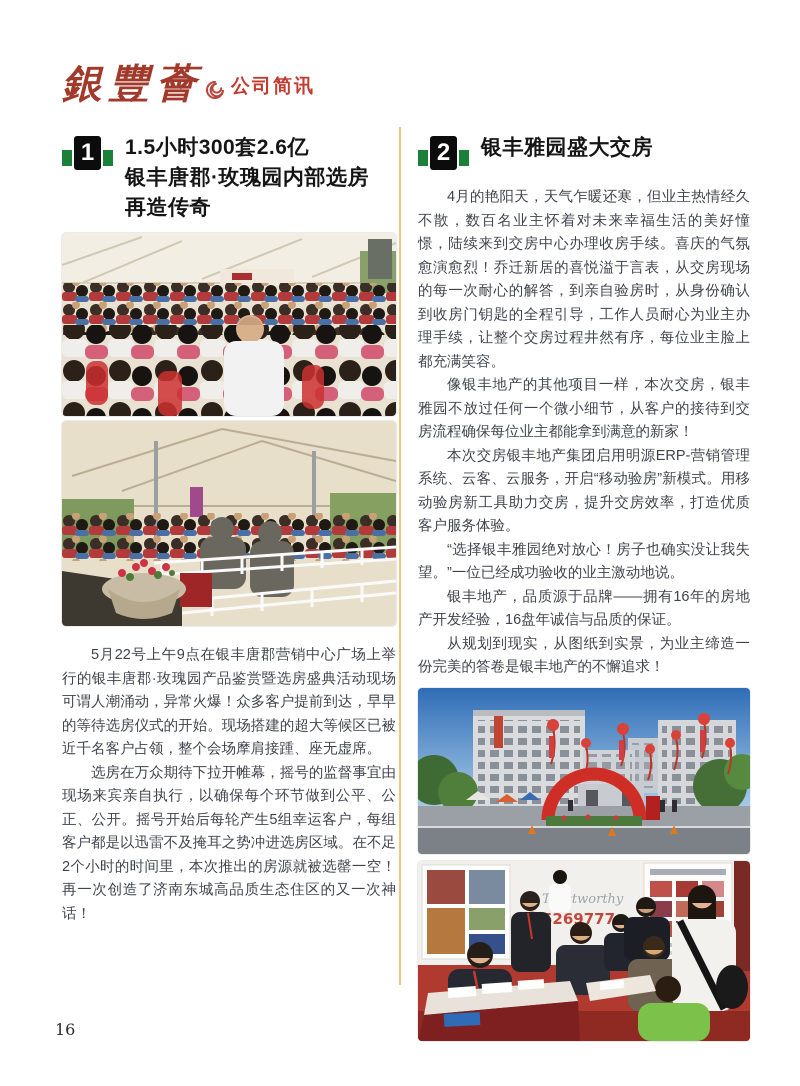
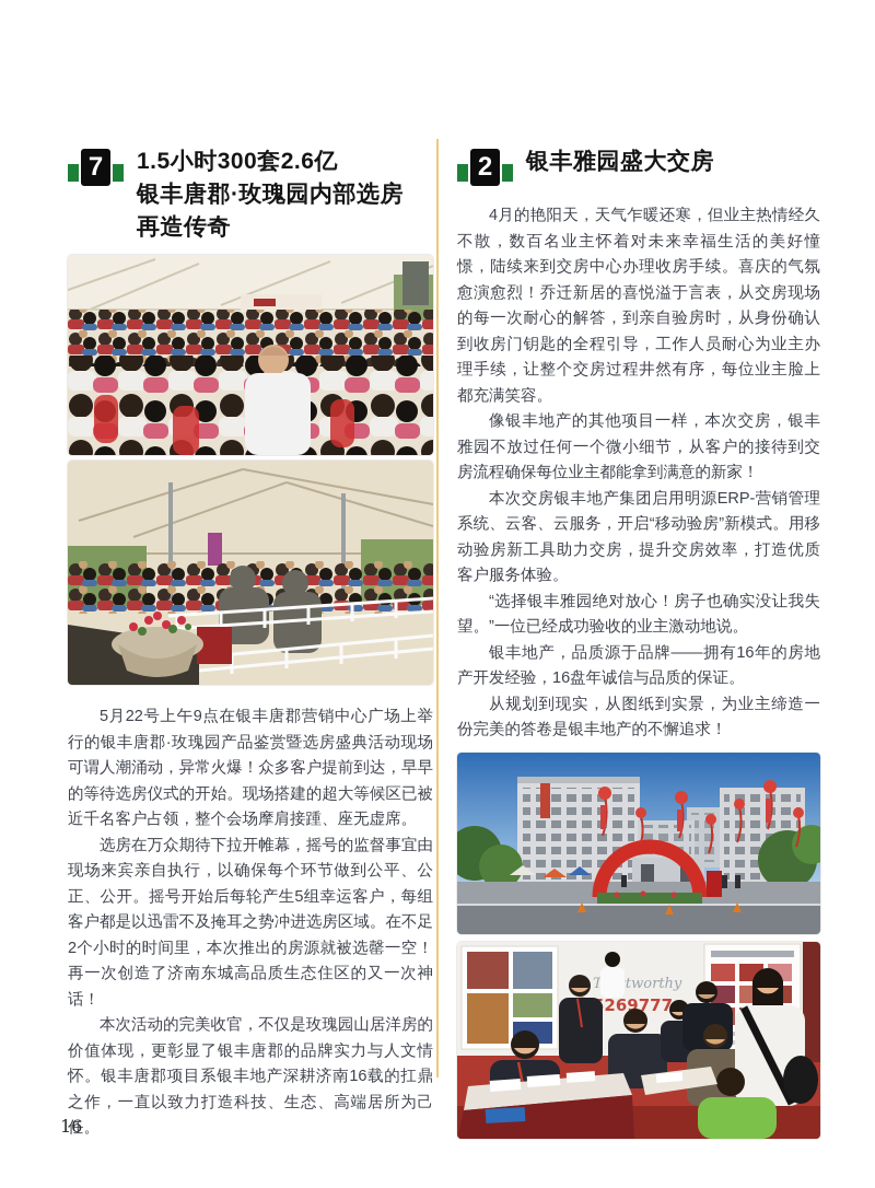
- 銀豐薈
- 公司简讯
- 1
+ 7
  1.5小时300套2.6亿
  银丰唐郡·玫瑰园内部选房
  再造传奇
  5月22号上午9点在银丰唐郡营销中心广场上举行的银丰唐郡·玫瑰园产品鉴赏暨选房盛典活动现场可谓人潮涌动，异常火爆！众多客户提前到达，早早的等待选房仪式的开始。现场搭建的超大等候区已被近千名客户占领，整个会场摩肩接踵、座无虚席。
  选房在万众期待下拉开帷幕，摇号的监督事宜由现场来宾亲自执行，以确保每个环节做到公平、公正、公开。摇号开始后每轮产生5组幸运客户，每组客户都是以迅雷不及掩耳之势冲进选房区域。在不足2个小时的时间里，本次推出的房源就被选罄一空！再一次创造了济南东城高品质生态住区的又一次神话！
+ 本次活动的完美收官，不仅是玫瑰园山居洋房的价值体现，更彰显了银丰唐郡的品牌实力与人文情怀。银丰唐郡项目系银丰地产深耕济南16载的扛鼎之作，一直以致力打造科技、生态、高端居所为己任。
  2
  银丰雅园盛大交房
  4月的艳阳天，天气乍暖还寒，但业主热情经久不散，数百名业主怀着对未来幸福生活的美好憧憬，陆续来到交房中心办理收房手续。喜庆的气氛愈演愈烈！乔迁新居的喜悦溢于言表，从交房现场的每一次耐心的解答，到亲自验房时，从身份确认到收房门钥匙的全程引导，工作人员耐心为业主办理手续，让整个交房过程井然有序，每位业主脸上都充满笑容。
  像银丰地产的其他项目一样，本次交房，银丰雅园不放过任何一个微小细节，从客户的接待到交房流程确保每位业主都能拿到满意的新家！
  本次交房银丰地产集团启用明源ERP-营销管理系统、云客、云服务，开启“移动验房”新模式。用移动验房新工具助力交房，提升交房效率，打造优质客户服务体验。
  “选择银丰雅园绝对放心！房子也确实没让我失望。”一位已经成功验收的业主激动地说。
  银丰地产，品质源于品牌——拥有16年的房地产开发经验，16盘年诚信与品质的保证。
  从规划到现实，从图纸到实景，为业主缔造一份完美的答卷是银丰地产的不懈追求！
  Ttworthy
  269777
  16
